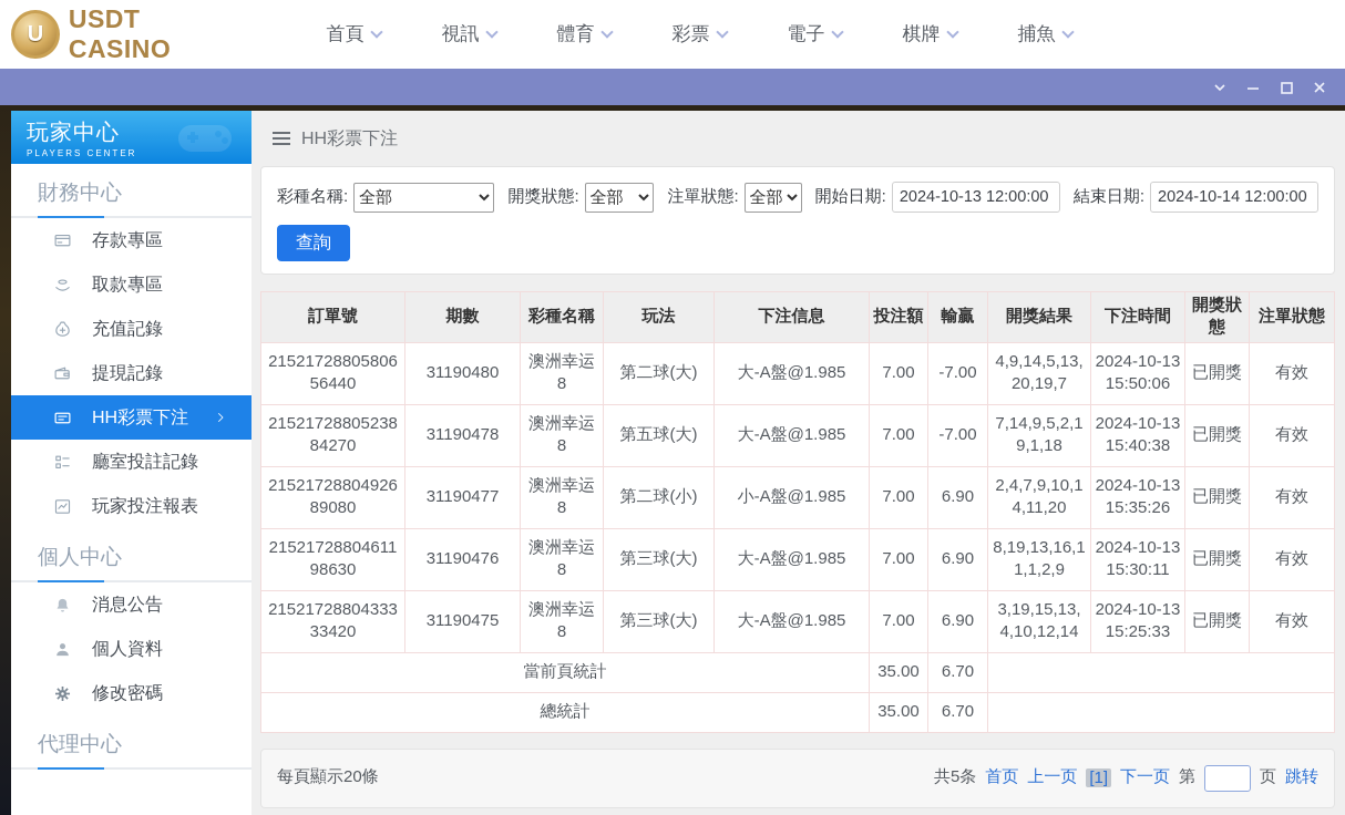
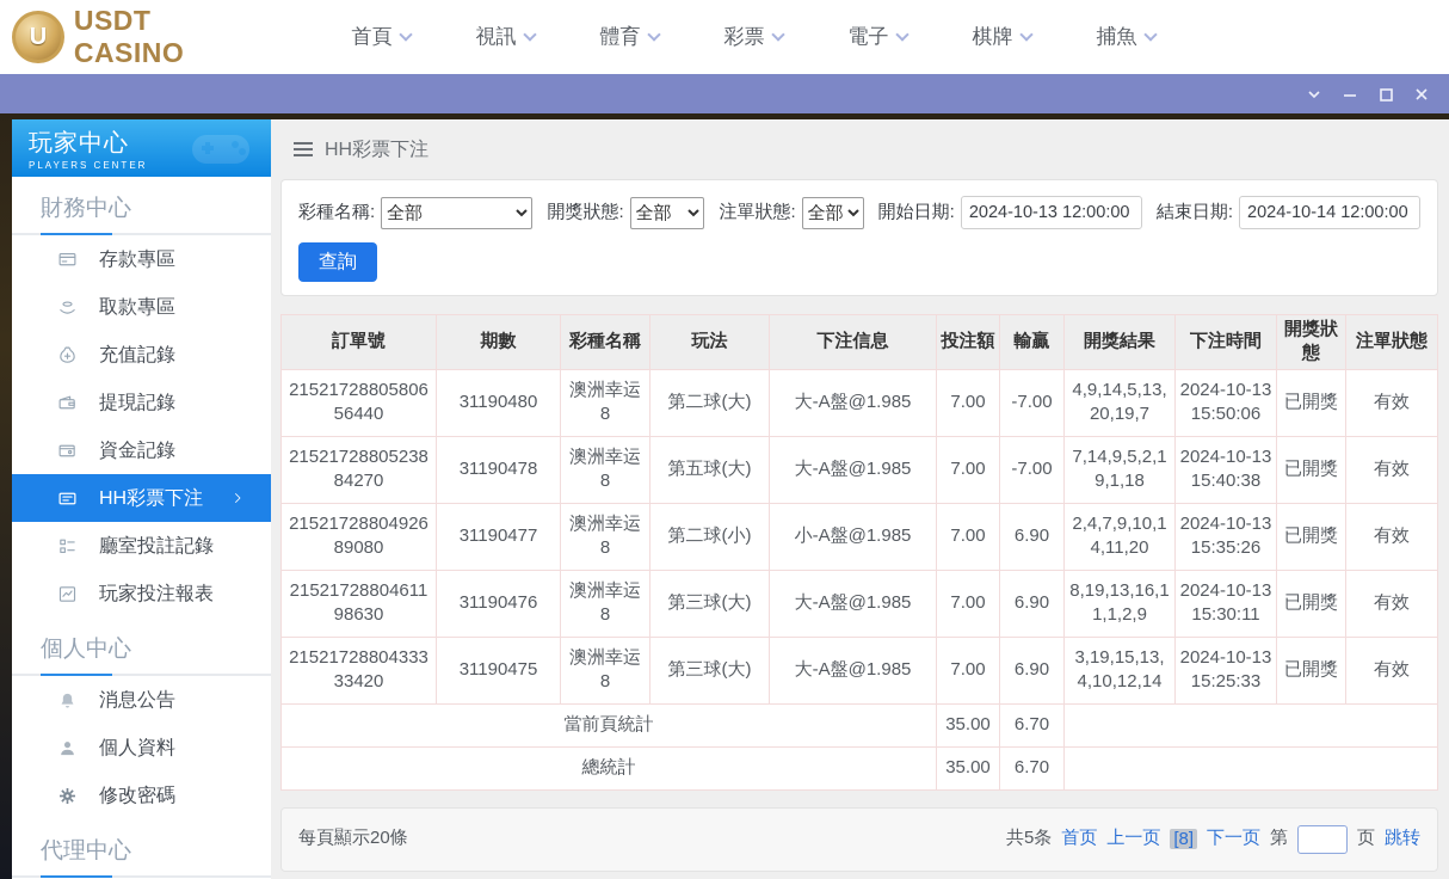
  U
  USDT CASINO
  首頁
  視訊
  體育
  彩票
  電子
  棋牌
  捕魚
  玩家中心
  PLAYERS CENTER
  財務中心
  存款專區
  取款專區
  充值記錄
  提現記錄
+ 資金記錄
  HH彩票下注
  廳室投註記錄
  玩家投注報表
  個人中心
  消息公告
  個人資料
  修改密碼
  代理中心
  HH彩票下注
  彩種名稱:
  全部
  開獎狀態:
  全部
  注單狀態:
  全部
  開始日期:
  2024-10-13 12:00:00
  結束日期:
  2024-10-14 12:00:00
  查詢
  訂單號	期數	彩種名稱	玩法	下注信息	投注額	輸贏	開獎結果	下注時間	開獎狀態	注單狀態
  2152172880580656440	31190480	澳洲幸运8	第二球(大)	大-A盤@1.985	7.00	-7.00	4,9,14,5,13,20,19,7	2024-10-13 15:50:06	已開獎	有效
  2152172880523884270	31190478	澳洲幸运8	第五球(大)	大-A盤@1.985	7.00	-7.00	7,14,9,5,2,19,1,18	2024-10-13 15:40:38	已開獎	有效
  2152172880492689080	31190477	澳洲幸运8	第二球(小)	小-A盤@1.985	7.00	6.90	2,4,7,9,10,14,11,20	2024-10-13 15:35:26	已開獎	有效
  2152172880461198630	31190476	澳洲幸运8	第三球(大)	大-A盤@1.985	7.00	6.90	8,19,13,16,11,1,2,9	2024-10-13 15:30:11	已開獎	有效
  2152172880433333420	31190475	澳洲幸运8	第三球(大)	大-A盤@1.985	7.00	6.90	3,19,15,13,4,10,12,14	2024-10-13 15:25:33	已開獎	有效
  當前頁統計	35.00	6.70
  總統計	35.00	6.70
  每頁顯示20條
  共5条
  首页
  上一页
- [1]
+ [8]
  下一页
  第
  页
  跳转
